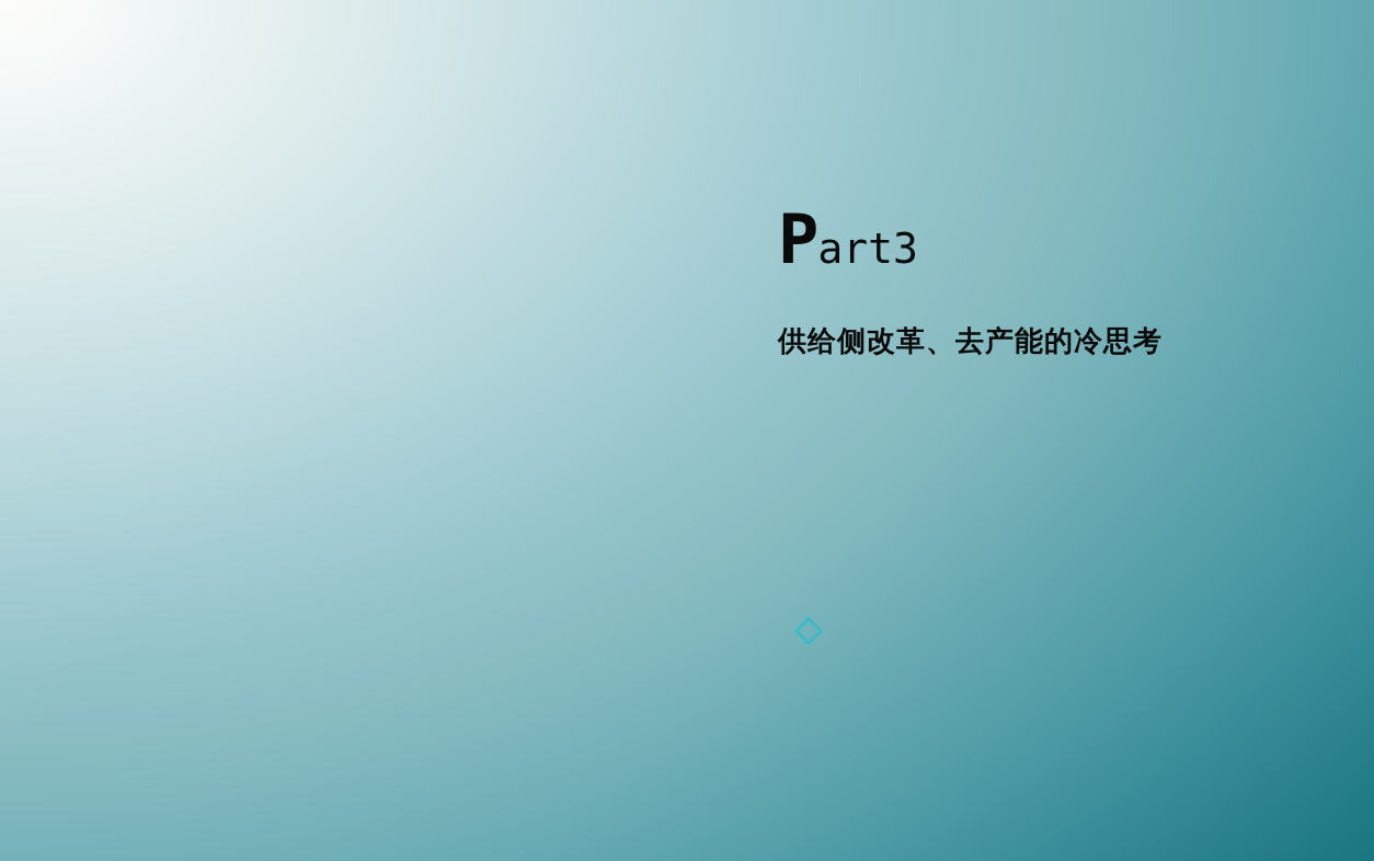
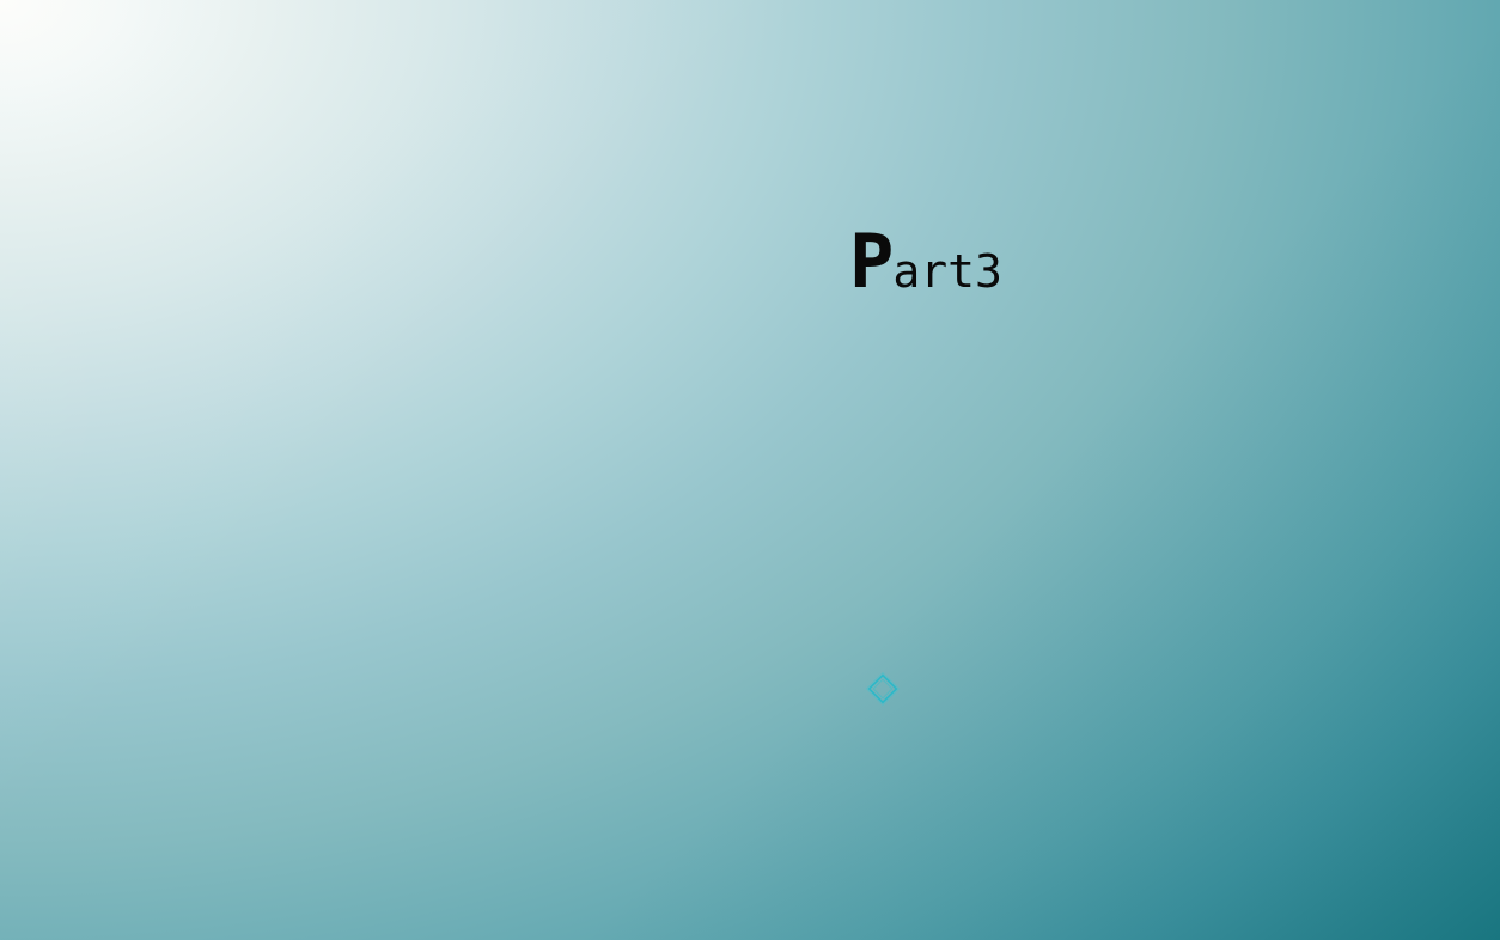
  Part3
- 供给侧改革、去产能的冷思考
